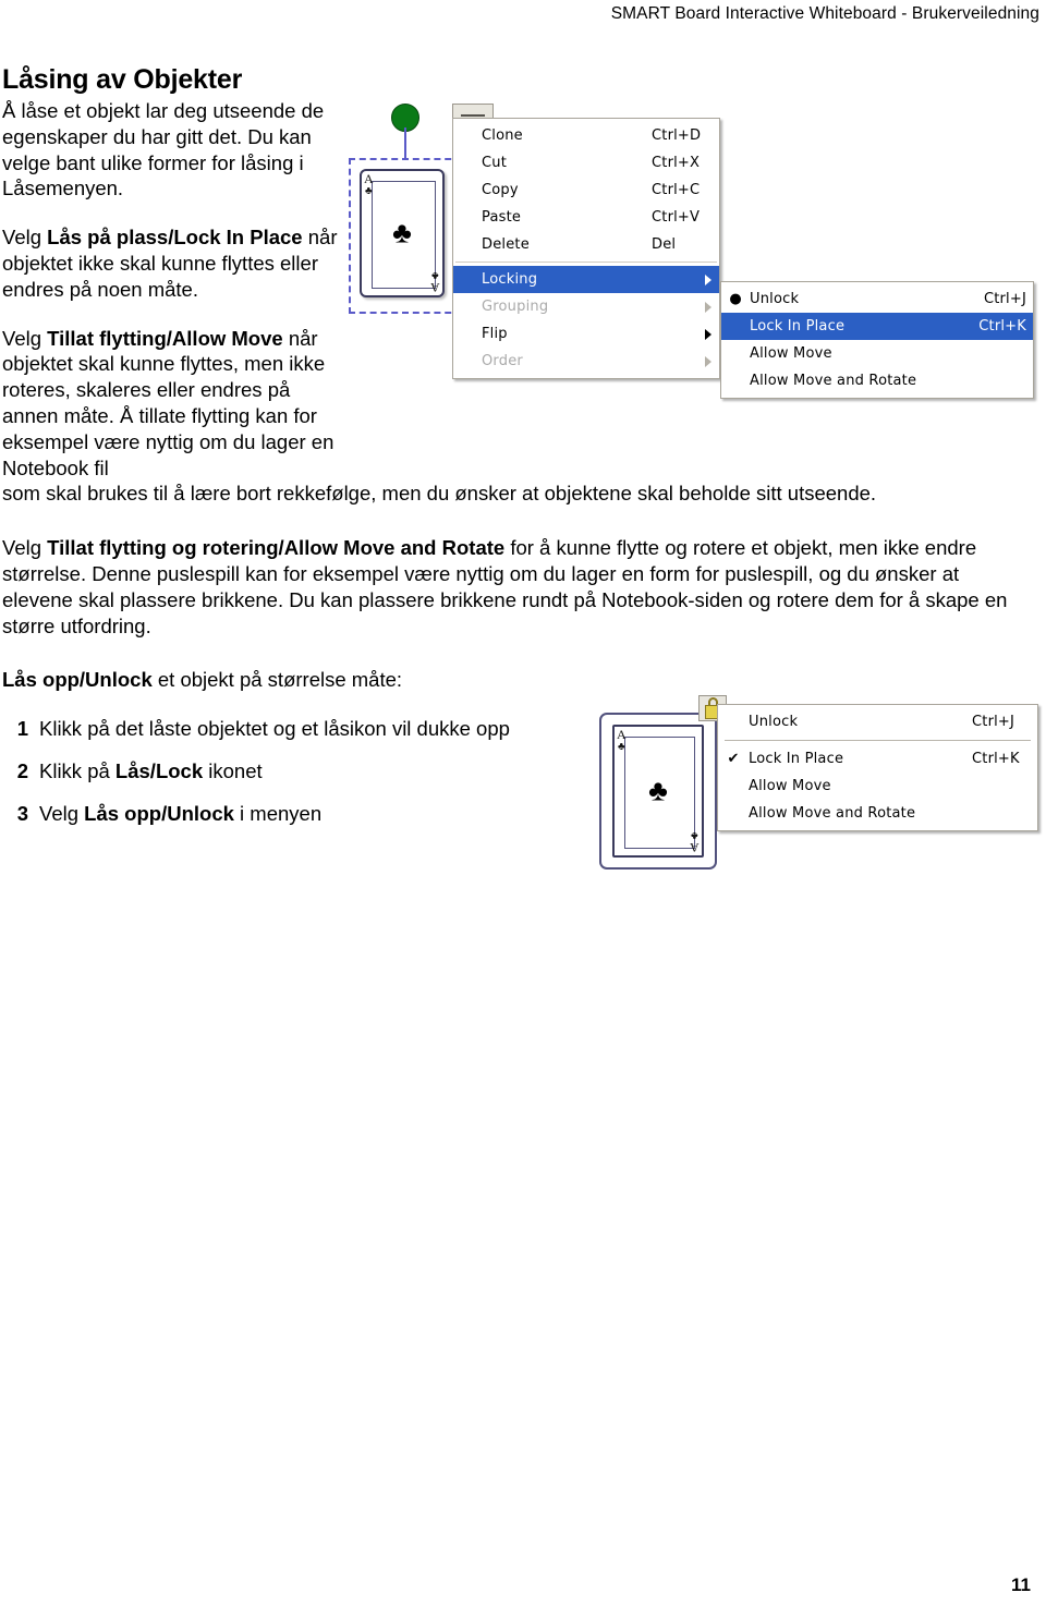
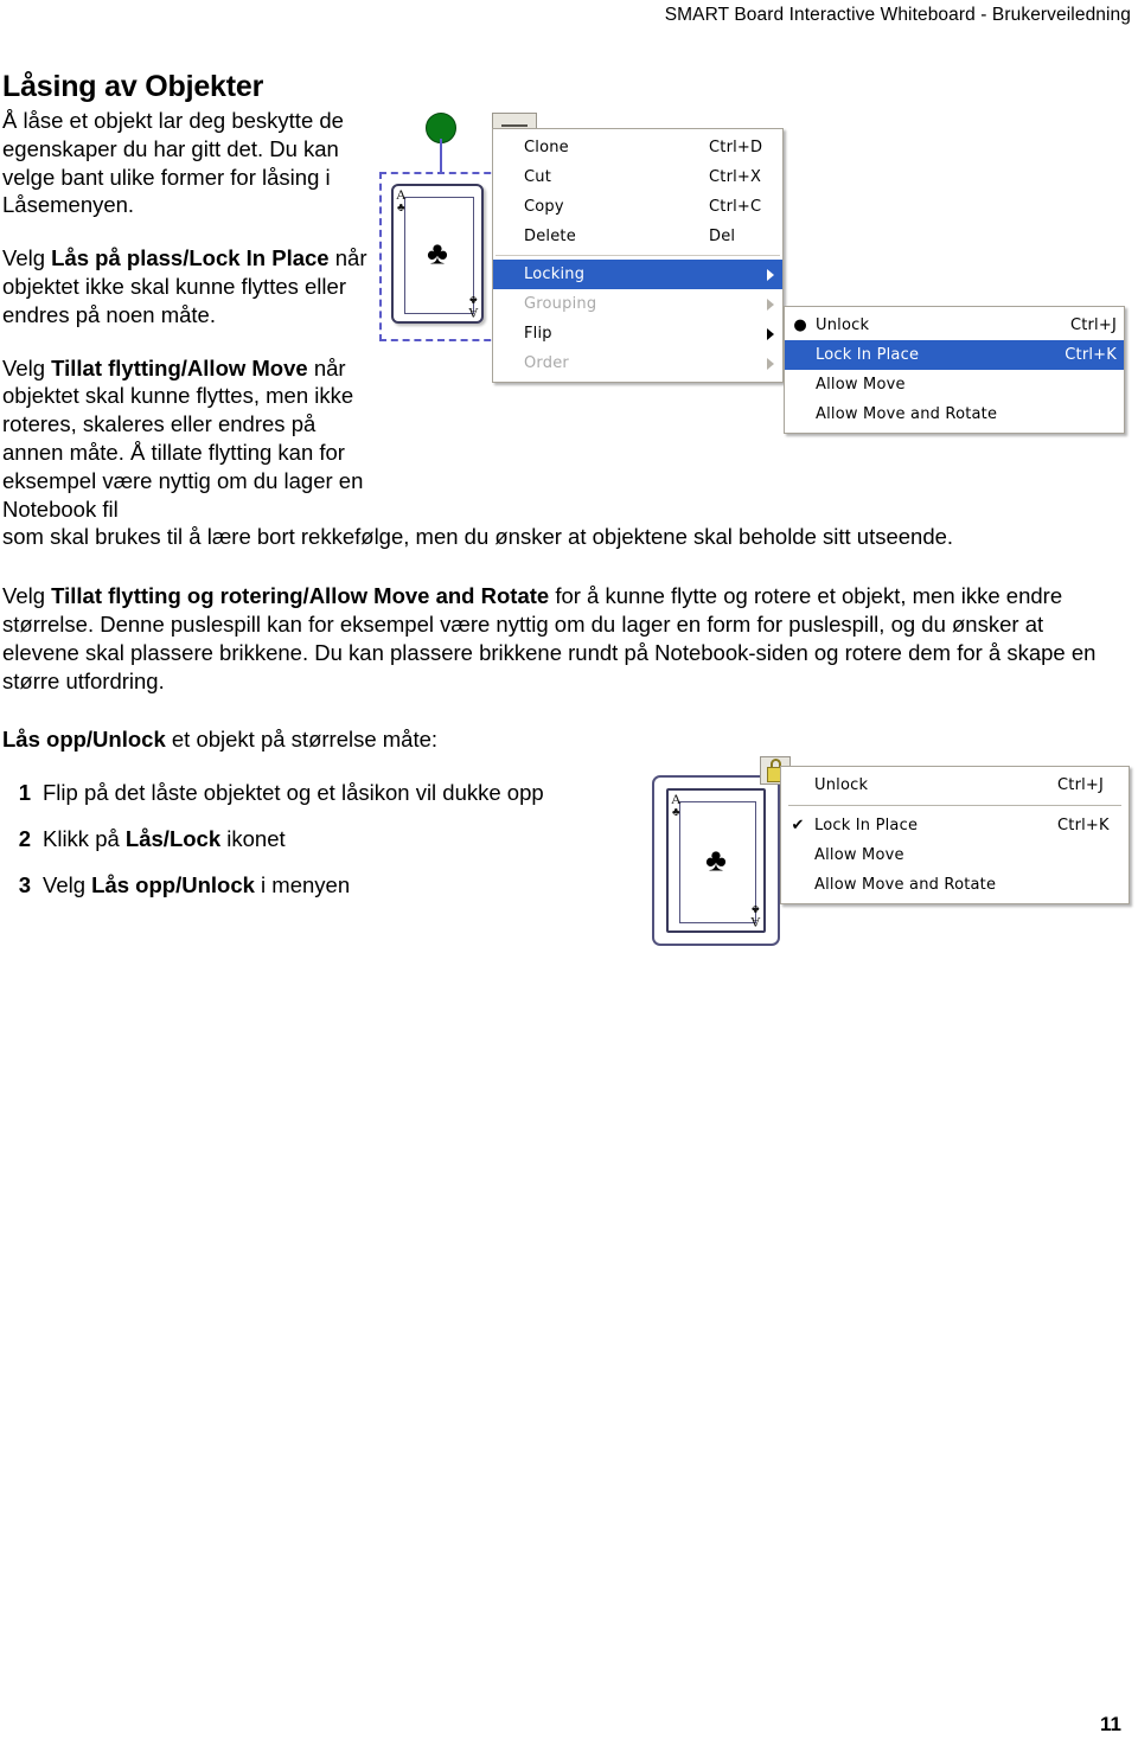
  SMART Board Interactive Whiteboard - Brukerveiledning
  Låsing av Objekter
- Å låse et objekt lar deg utseende de egenskaper du har gitt det. Du kan velge bant ulike former for låsing i Låsemenyen.
+ Å låse et objekt lar deg beskytte de egenskaper du har gitt det. Du kan velge bant ulike former for låsing i Låsemenyen.
  Velg Lås på plass/Lock In Place når objektet ikke skal kunne flyttes eller endres på noen måte.
  Velg Tillat flytting/Allow Move når objektet skal kunne flyttes, men ikke roteres, skaleres eller endres på annen måte. Å tillate flytting kan for eksempel være nyttig om du lager en Notebook fil
  som skal brukes til å lære bort rekkefølge, men du ønsker at objektene skal beholde sitt utseende.
  Velg Tillat flytting og rotering/Allow Move and Rotate for å kunne flytte og rotere et objekt, men ikke endre størrelse. Denne puslespill kan for eksempel være nyttig om du lager en form for puslespill, og du ønsker at elevene skal plassere brikkene. Du kan plassere brikkene rundt på Notebook-siden og rotere dem for å skape en større utfordring.
  Lås opp/Unlock et objekt på størrelse måte:
  1
- Klikk på det låste objektet og et låsikon vil dukke opp
+ Flip på det låste objektet og et låsikon vil dukke opp
  2
  Klikk på Lås/Lock ikonet
  3
  Velg Lås opp/Unlock i menyen
  A
  ♣
  ♣
  Clone
  Ctrl+D
  Cut
  Ctrl+X
  Copy
  Ctrl+C
- Paste
- Ctrl+V
  Delete
  Del
  Locking
  Grouping
  Flip
  Order
  ●
  Unlock
  Ctrl+J
  Lock In Place
  Ctrl+K
  Allow Move
  Allow Move and Rotate
  A
  ♣
  ♣
  Unlock
  Ctrl+J
  ✔
  Lock In Place
  Ctrl+K
  Allow Move
  Allow Move and Rotate
  11
